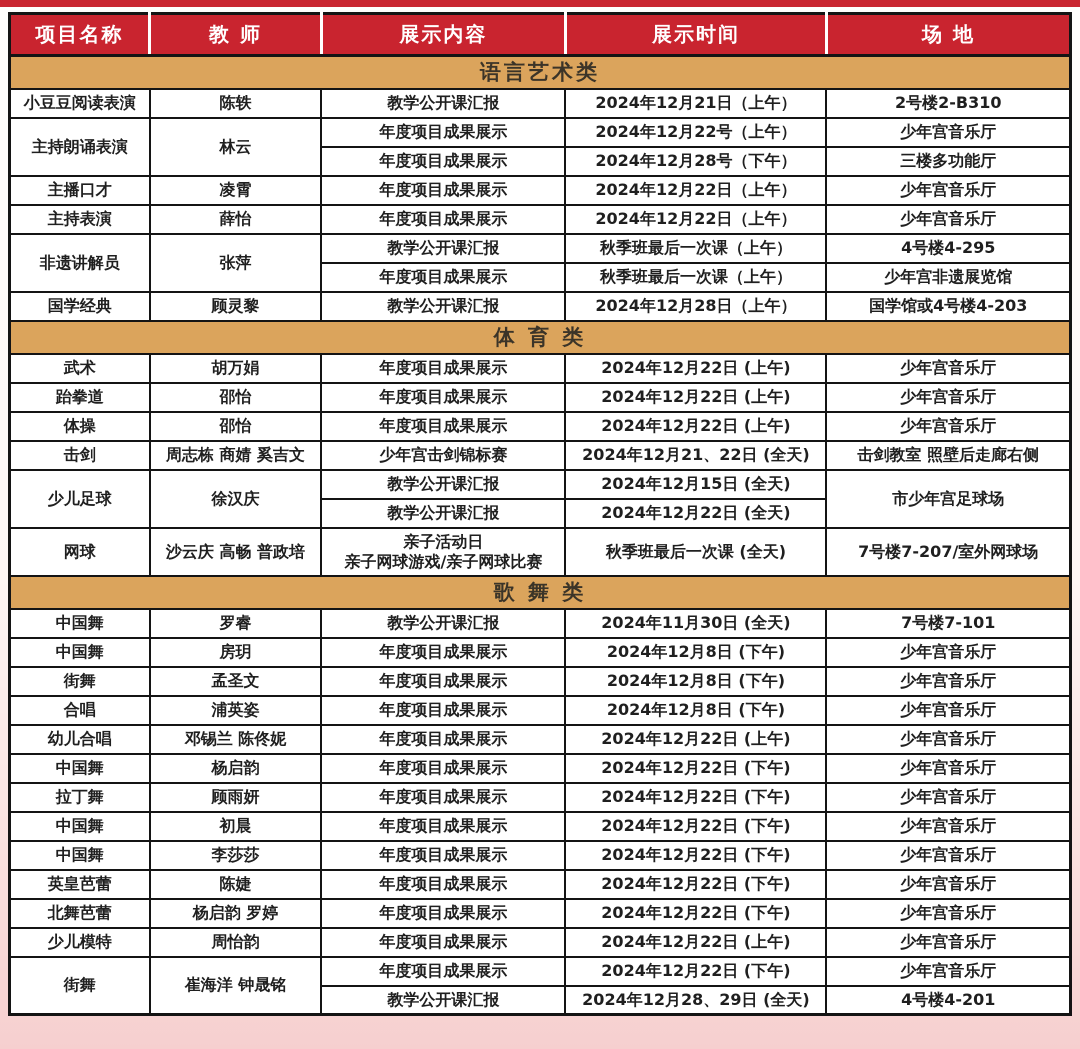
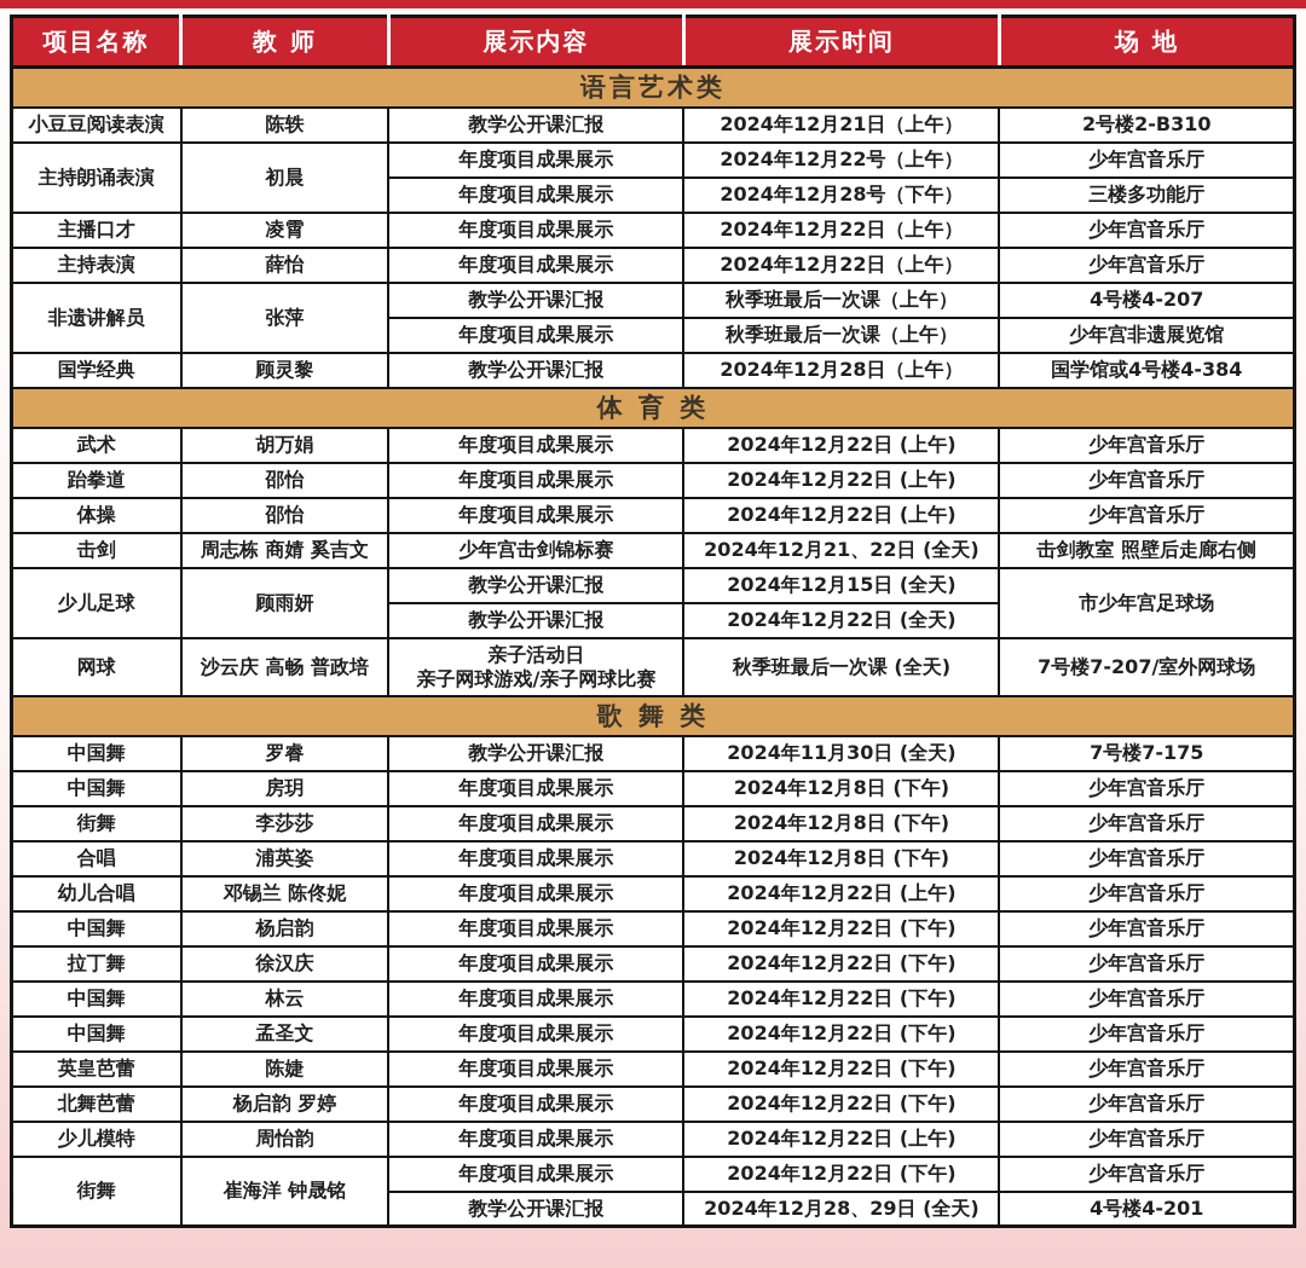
  项目名称	教 师	展示内容	展示时间	场 地
  语言艺术类
  小豆豆阅读表演	陈轶	教学公开课汇报	2024年12月21日（上午）	2号楼2-B310
- 主持朗诵表演	林云	年度项目成果展示	2024年12月22号（上午）	少年宫音乐厅
+ 主持朗诵表演	初晨	年度项目成果展示	2024年12月22号（上午）	少年宫音乐厅
  年度项目成果展示	2024年12月28号（下午）	三楼多功能厅
  主播口才	凌霄	年度项目成果展示	2024年12月22日（上午）	少年宫音乐厅
  主持表演	薛怡	年度项目成果展示	2024年12月22日（上午）	少年宫音乐厅
- 非遗讲解员	张萍	教学公开课汇报	秋季班最后一次课（上午）	4号楼4-295
+ 非遗讲解员	张萍	教学公开课汇报	秋季班最后一次课（上午）	4号楼4-207
  年度项目成果展示	秋季班最后一次课（上午）	少年宫非遗展览馆
- 国学经典	顾灵黎	教学公开课汇报	2024年12月28日（上午）	国学馆或4号楼4-203
+ 国学经典	顾灵黎	教学公开课汇报	2024年12月28日（上午）	国学馆或4号楼4-384
  体 育 类
  武术	胡万娟	年度项目成果展示	2024年12月22日 (上午)	少年宫音乐厅
  跆拳道	邵怡	年度项目成果展示	2024年12月22日 (上午)	少年宫音乐厅
  体操	邵怡	年度项目成果展示	2024年12月22日 (上午)	少年宫音乐厅
  击剑	周志栋 商婧 奚吉文	少年宫击剑锦标赛	2024年12月21、22日 (全天)	击剑教室 照壁后走廊右侧
- 少儿足球	徐汉庆	教学公开课汇报	2024年12月15日 (全天)	市少年宫足球场
+ 少儿足球	顾雨妍	教学公开课汇报	2024年12月15日 (全天)	市少年宫足球场
  教学公开课汇报	2024年12月22日 (全天)
  网球	沙云庆 高畅 普政培	亲子活动日 亲子网球游戏/亲子网球比赛	秋季班最后一次课 (全天)	7号楼7-207/室外网球场
  歌 舞 类
- 中国舞	罗睿	教学公开课汇报	2024年11月30日 (全天)	7号楼7-101
+ 中国舞	罗睿	教学公开课汇报	2024年11月30日 (全天)	7号楼7-175
  中国舞	房玥	年度项目成果展示	2024年12月8日 (下午)	少年宫音乐厅
- 街舞	孟圣文	年度项目成果展示	2024年12月8日 (下午)	少年宫音乐厅
+ 街舞	李莎莎	年度项目成果展示	2024年12月8日 (下午)	少年宫音乐厅
  合唱	浦英姿	年度项目成果展示	2024年12月8日 (下午)	少年宫音乐厅
  幼儿合唱	邓锡兰 陈佟妮	年度项目成果展示	2024年12月22日 (上午)	少年宫音乐厅
  中国舞	杨启韵	年度项目成果展示	2024年12月22日 (下午)	少年宫音乐厅
- 拉丁舞	顾雨妍	年度项目成果展示	2024年12月22日 (下午)	少年宫音乐厅
+ 拉丁舞	徐汉庆	年度项目成果展示	2024年12月22日 (下午)	少年宫音乐厅
- 中国舞	初晨	年度项目成果展示	2024年12月22日 (下午)	少年宫音乐厅
+ 中国舞	林云	年度项目成果展示	2024年12月22日 (下午)	少年宫音乐厅
- 中国舞	李莎莎	年度项目成果展示	2024年12月22日 (下午)	少年宫音乐厅
+ 中国舞	孟圣文	年度项目成果展示	2024年12月22日 (下午)	少年宫音乐厅
  英皇芭蕾	陈婕	年度项目成果展示	2024年12月22日 (下午)	少年宫音乐厅
  北舞芭蕾	杨启韵 罗婷	年度项目成果展示	2024年12月22日 (下午)	少年宫音乐厅
  少儿模特	周怡韵	年度项目成果展示	2024年12月22日 (上午)	少年宫音乐厅
  街舞	崔海洋 钟晟铭	年度项目成果展示	2024年12月22日 (下午)	少年宫音乐厅
  教学公开课汇报	2024年12月28、29日 (全天)	4号楼4-201
